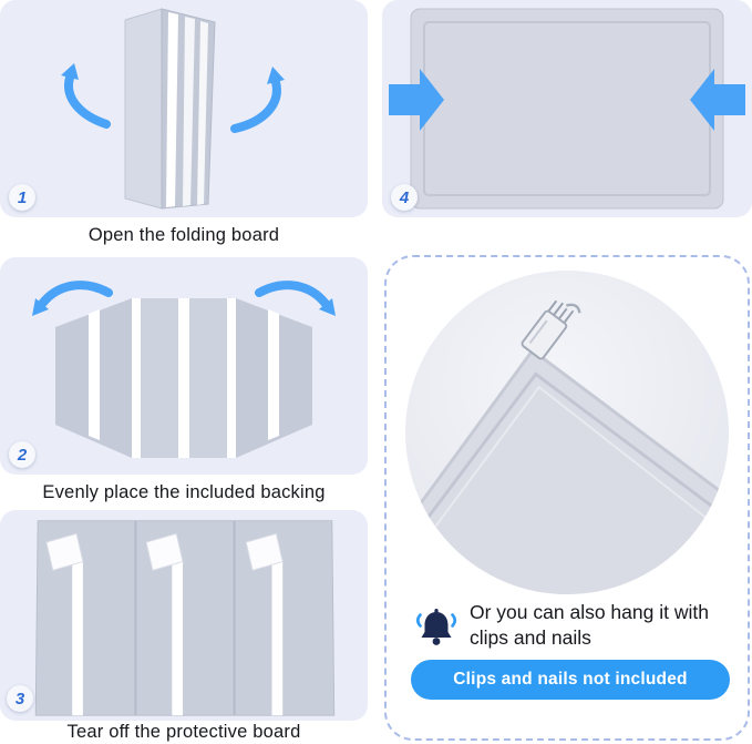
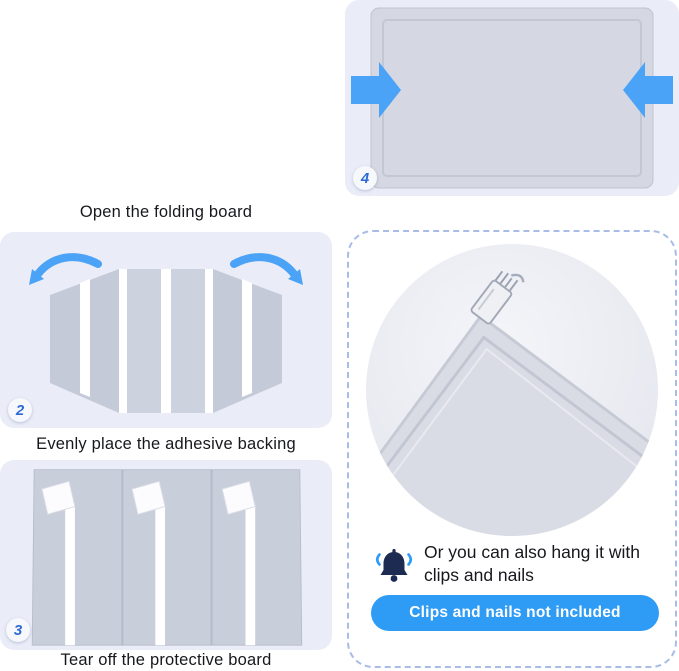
- 1
  Open the folding board
  4
  2
- Evenly place the included backing
+ Evenly place the adhesive backing
  3
  Tear off the protective board
  Or you can also hang it with clips and nails
  Clips and nails not included
